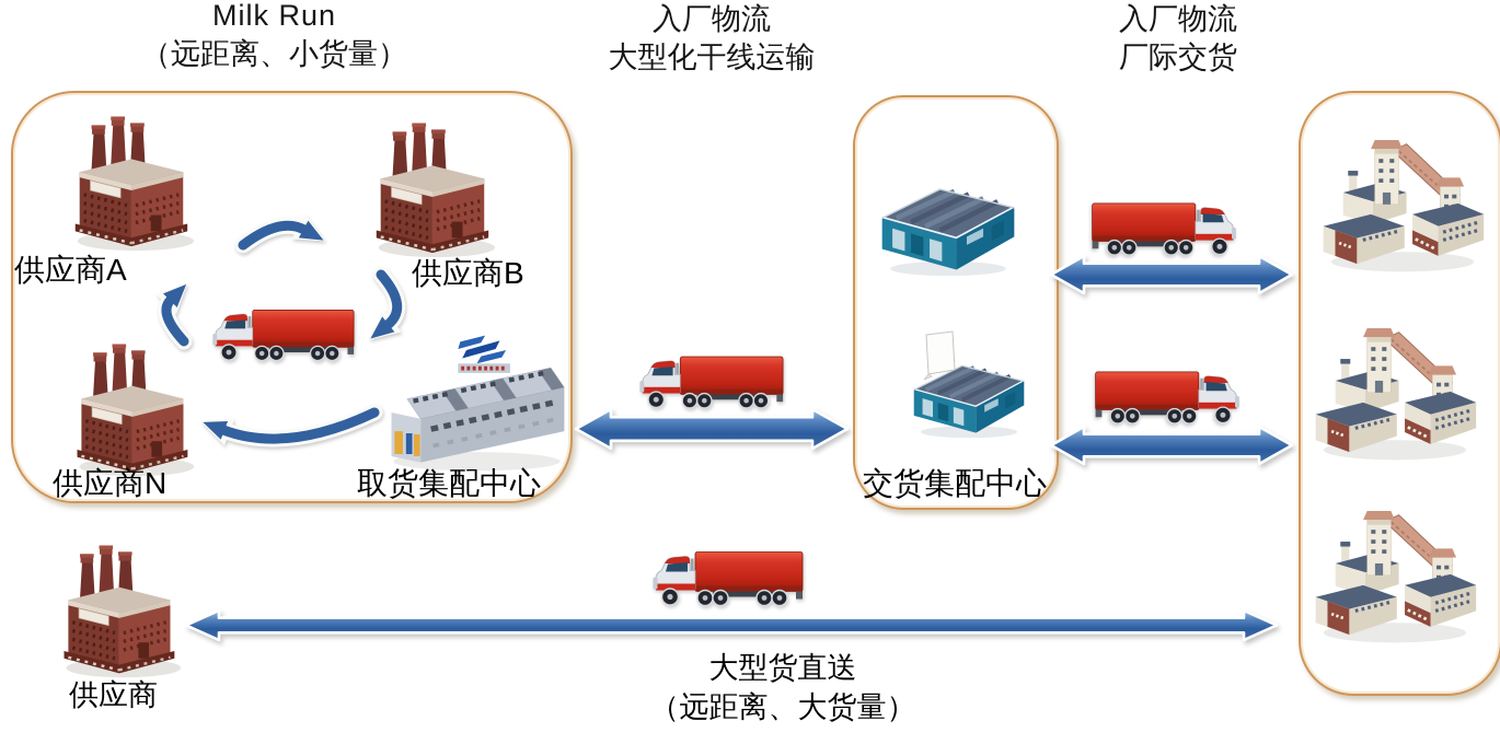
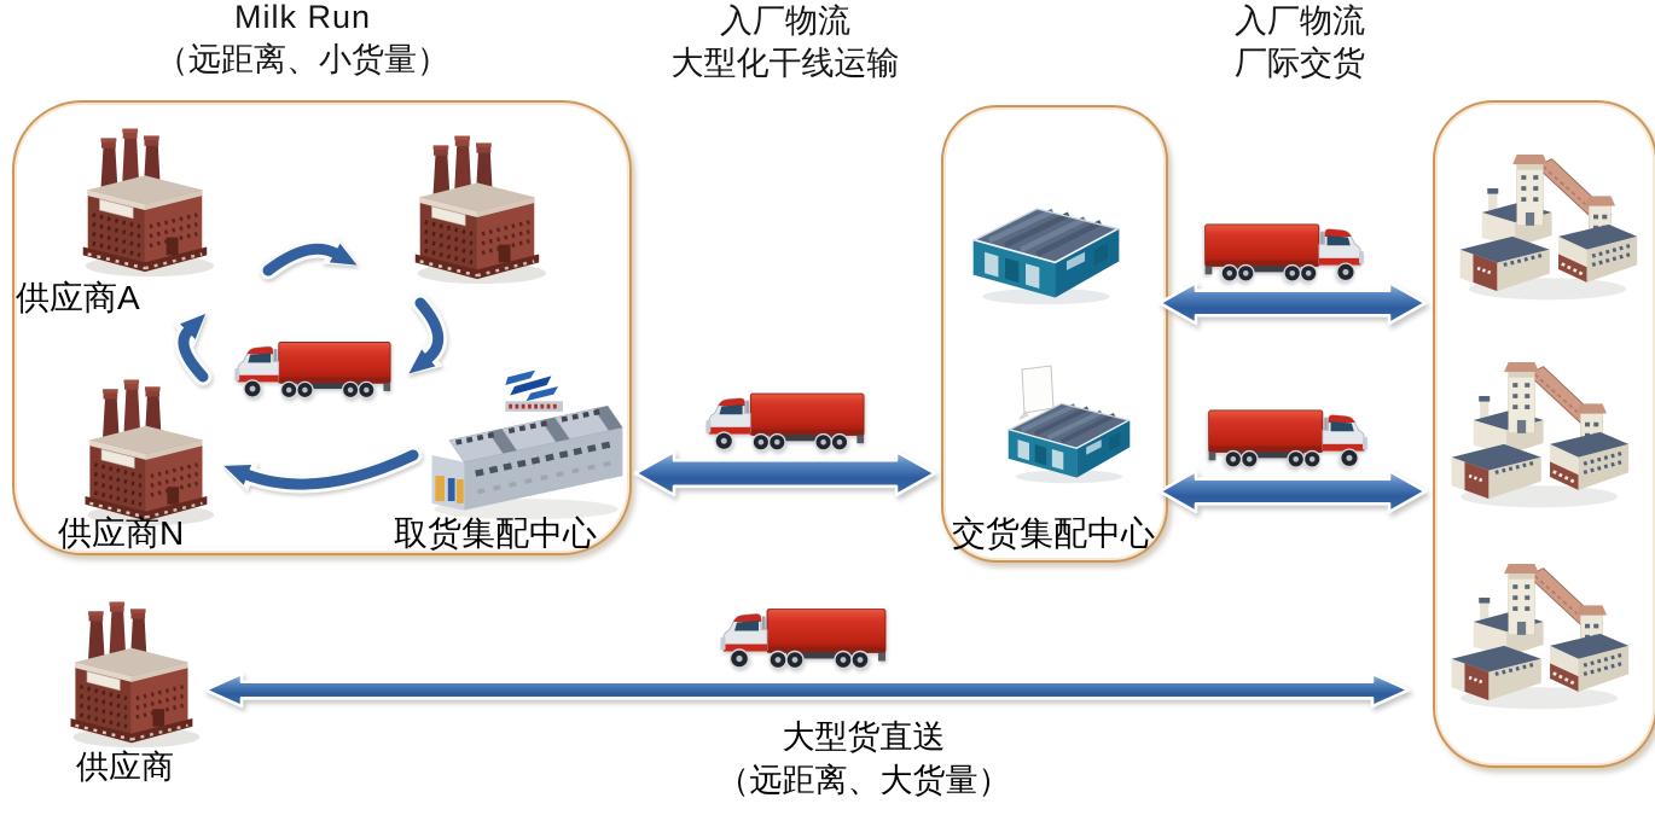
  Milk Run
  （远距离、小货量）
  入厂物流
  大型化干线运输
  入厂物流
  厂际交货
  供应商A
- 供应商B
  供应商N
  取货集配中心
  交货集配中心
  供应商
  大型货直送
  （远距离、大货量）
